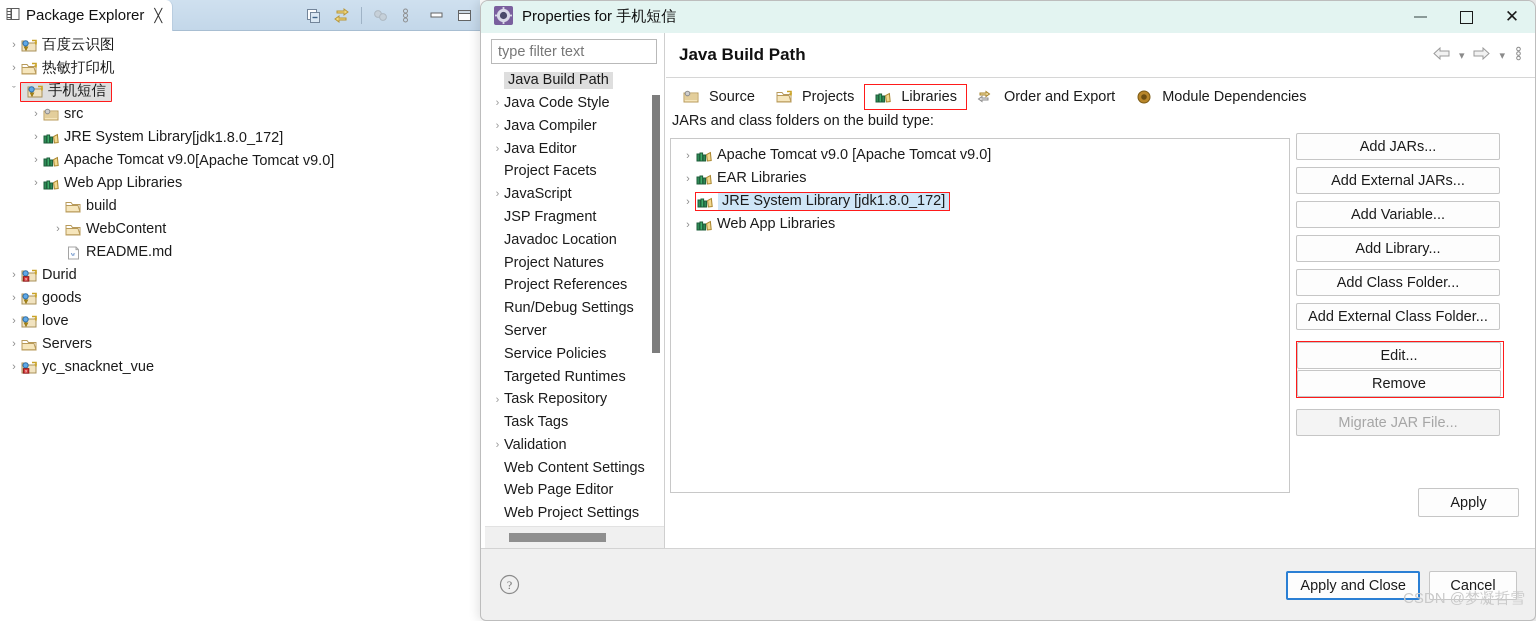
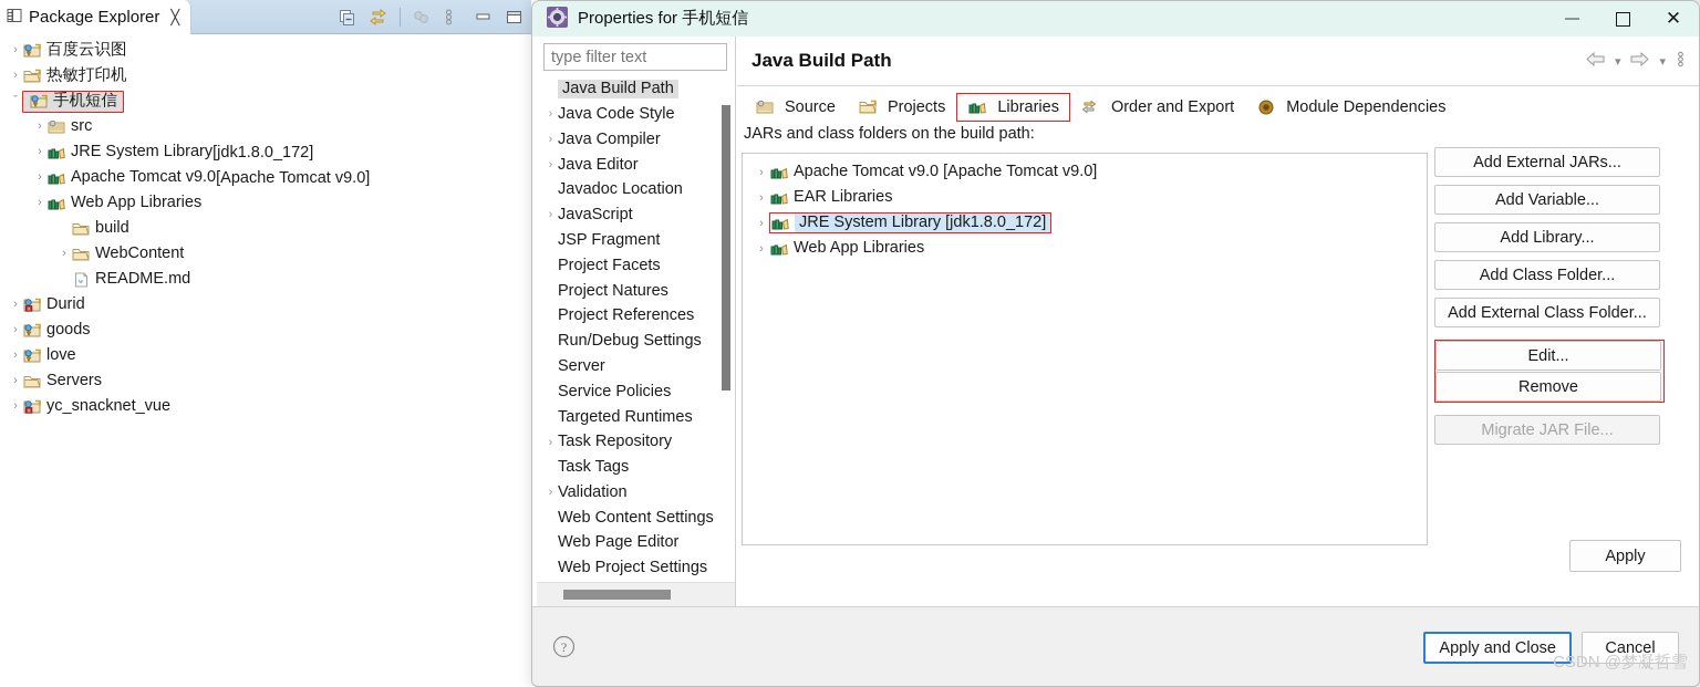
  Package Explorer
  ╳
  ›
  百度云识图
  ›
  热敏打印机
  ˇ
  手机短信
  ›
  src
  ›
  JRE System Library
  [jdk1.8.0_172]
  ›
  Apache Tomcat v9.0
  [Apache Tomcat v9.0]
  ›
  Web App Libraries
  build
  ›
  WebContent
  README.md
  ›
  Durid
  ›
  goods
  ›
  love
  ›
  Servers
  ›
  yc_snacknet_vue
  Properties for 手机短信
  ✕
  type filter text
  Java Build Path
  ›
  Java Code Style
  ›
  Java Compiler
  ›
  Java Editor
- Project Facets
+ Javadoc Location
  ›
  JavaScript
  JSP Fragment
- Javadoc Location
+ Project Facets
  Project Natures
  Project References
  Run/Debug Settings
  Server
  Service Policies
  Targeted Runtimes
  ›
  Task Repository
  Task Tags
  ›
  Validation
  Web Content Settings
  Web Page Editor
  Web Project Settings
  Java Build Path
  ▾
  ▾
  Source
  Projects
  Libraries
  Order and Export
  Module Dependencies
- JARs and class folders on the build type:
+ JARs and class folders on the build path:
  ›
  Apache Tomcat v9.0 [Apache Tomcat v9.0]
  ›
  EAR Libraries
  ›
  JRE System Library [jdk1.8.0_172]
  ›
  Web App Libraries
- Add JARs...
  Add External JARs...
  Add Variable...
  Add Library...
  Add Class Folder...
  Add External Class Folder...
  Edit...
  Remove
  Migrate JAR File...
  Apply
  ?
  Apply and Close
  Cancel
  CSDN @梦凝哲雪
